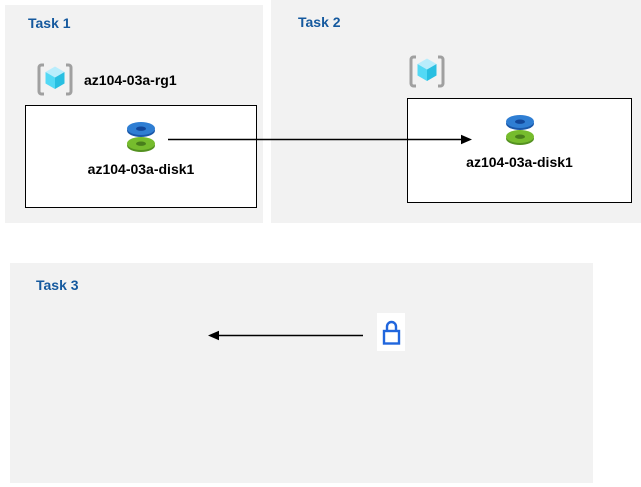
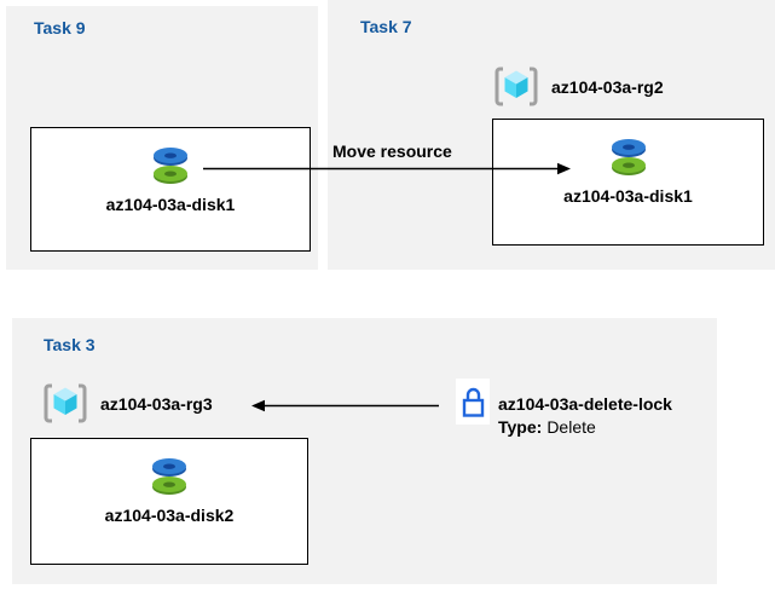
- Task 1
+ Task 9
- az104-03a-rg1
  az104-03a-disk1
- Task 2
+ Task 7
+ Move resource
+ az104-03a-rg2
  az104-03a-disk1
  Task 3
+ az104-03a-rg3
+ az104-03a-disk2
+ az104-03a-delete-lock
+ Type: Delete
